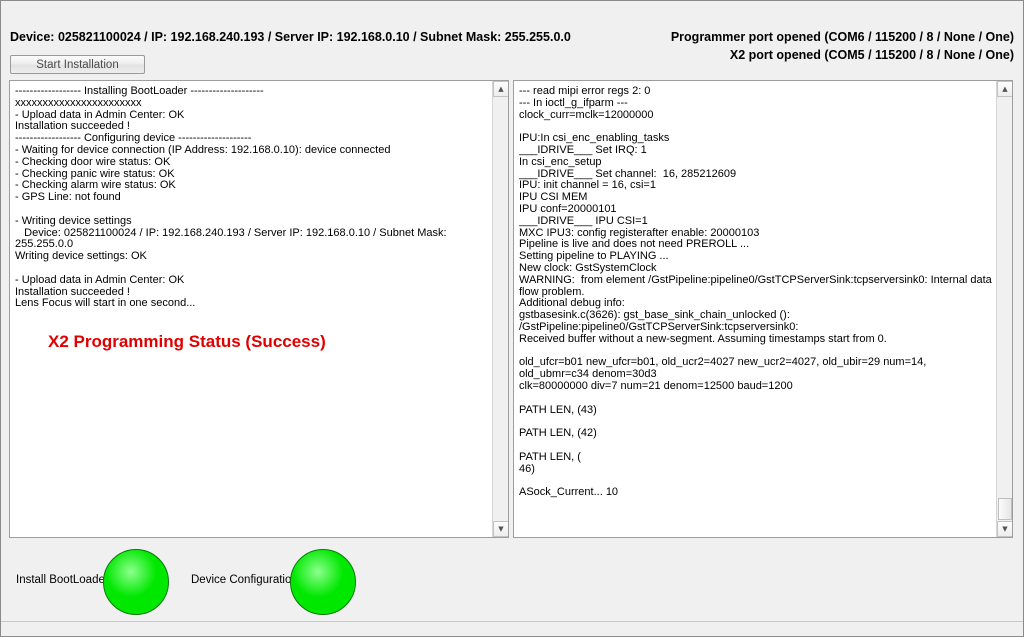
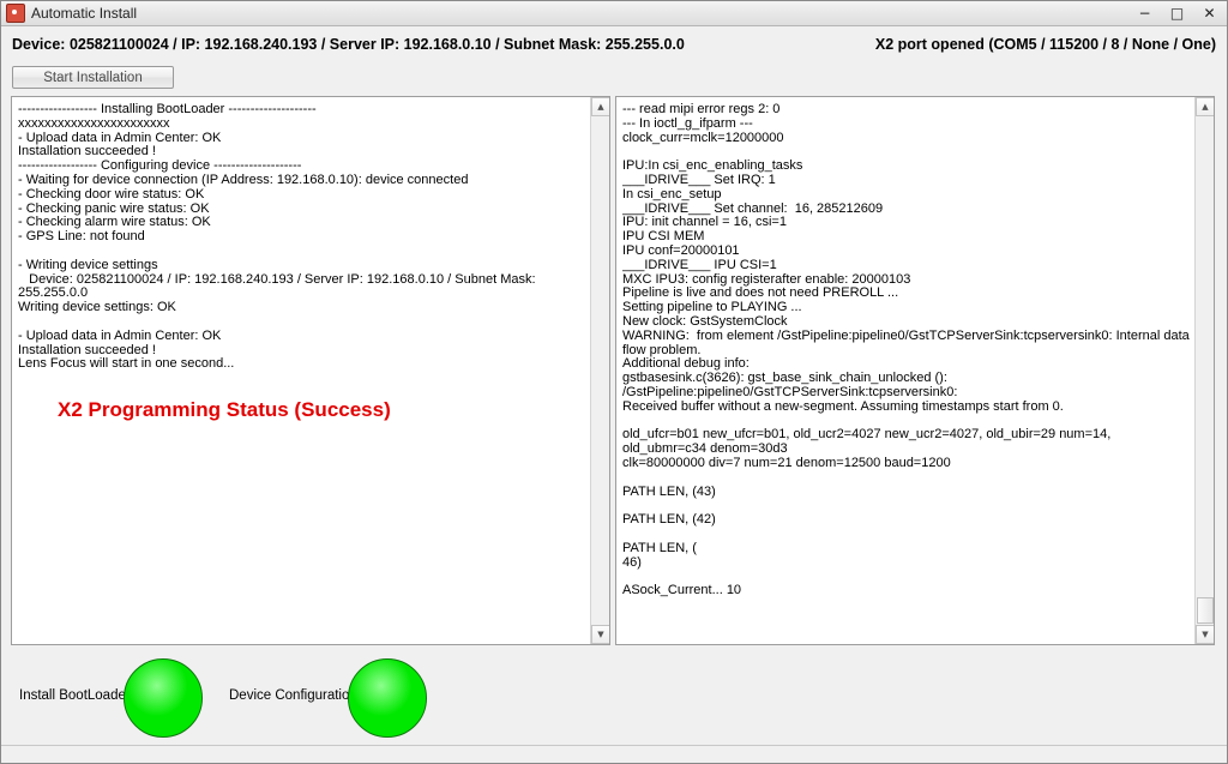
+ Automatic Install
+ −
+ □
+ ✕
  Device: 025821100024 / IP: 192.168.240.193 / Server IP: 192.168.0.10 / Subnet Mask: 255.255.0.0
- Programmer port opened (COM6 / 115200 / 8 / None / One)
  X2 port opened (COM5 / 115200 / 8 / None / One)
  Start Installation
  ------------------ Installing BootLoader --------------------
  xxxxxxxxxxxxxxxxxxxxxxx
  - Upload data in Admin Center: OK
  Installation succeeded !
  ------------------ Configuring device --------------------
  - Waiting for device connection (IP Address: 192.168.0.10): device connected
  - Checking door wire status: OK
  - Checking panic wire status: OK
  - Checking alarm wire status: OK
  - GPS Line: not found
  - Writing device settings
  Device: 025821100024 / IP: 192.168.240.193 / Server IP: 192.168.0.10 / Subnet Mask: 255.255.0.0
  Writing device settings: OK
  - Upload data in Admin Center: OK
  Installation succeeded !
  Lens Focus will start in one second...
  ▲
  ▼
  --- read mipi error regs 2: 0
  --- In ioctl_g_ifparm ---
  clock_curr=mclk=12000000
  IPU:In csi_enc_enabling_tasks
  ___IDRIVE___ Set IRQ: 1
  In csi_enc_setup
  ___IDRIVE___ Set channel: 16, 285212609
  IPU: init channel = 16, csi=1
  IPU CSI MEM
  IPU conf=20000101
  ___IDRIVE___ IPU CSI=1
  MXC IPU3: config registerafter enable: 20000103
  Pipeline is live and does not need PREROLL ...
  Setting pipeline to PLAYING ...
  New clock: GstSystemClock
  WARNING: from element /GstPipeline:pipeline0/GstTCPServerSink:tcpserversink0: Internal data flow problem.
  Additional debug info:
  gstbasesink.c(3626): gst_base_sink_chain_unlocked ():
  /GstPipeline:pipeline0/GstTCPServerSink:tcpserversink0:
  Received buffer without a new-segment. Assuming timestamps start from 0.
  old_ufcr=b01 new_ufcr=b01, old_ucr2=4027 new_ucr2=4027, old_ubir=29 num=14, old_ubmr=c34 denom=30d3
  clk=80000000 div=7 num=21 denom=12500 baud=1200
  PATH LEN, (43)
  PATH LEN, (42)
  PATH LEN, (
  46)
  ASock_Current... 10
  ▲
  ▼
  X2 Programming Status (Success)
  Install BootLoade
  Device Configuratio
